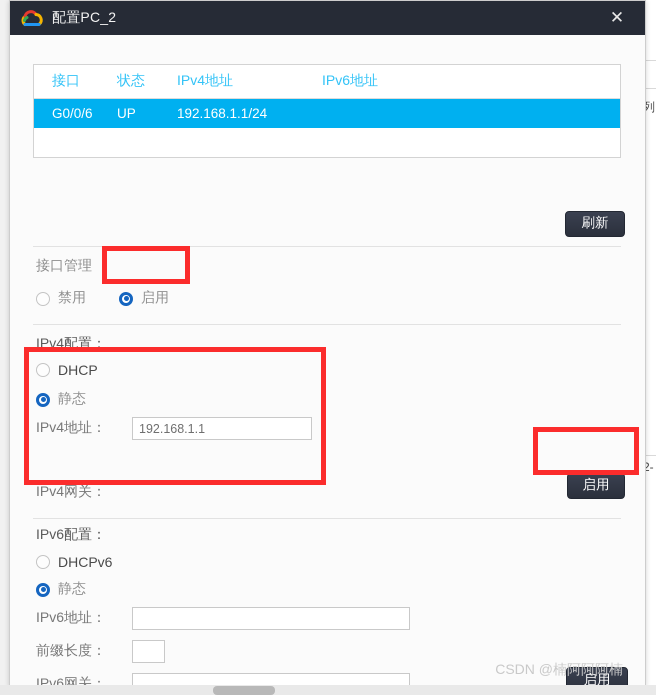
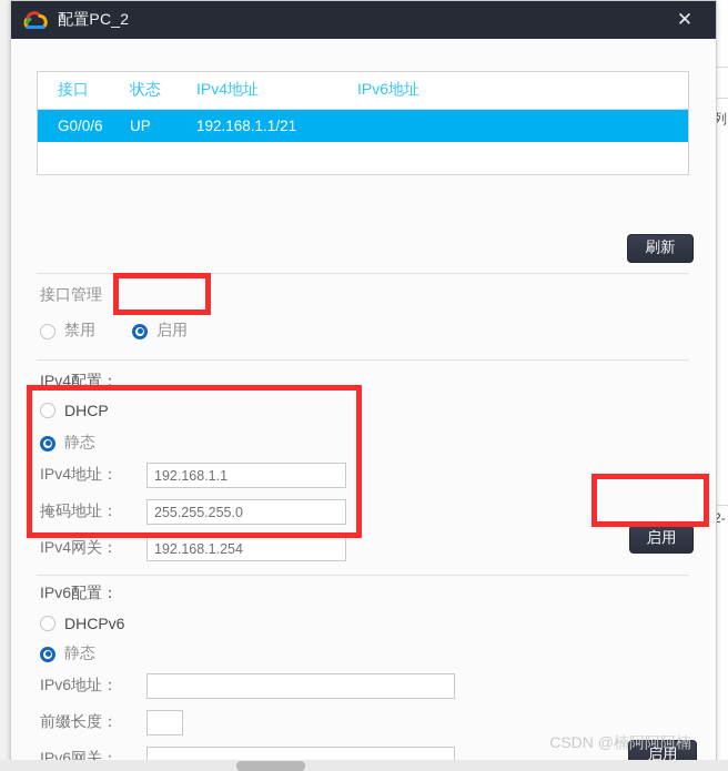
  列
  2-
  配置PC_2
  ✕
  接口
  状态
  IPv4地址
  IPv6地址
  G0/0/6
  UP
- 192.168.1.1/24
+ 192.168.1.1/21
  刷新
  接口管理
  禁用
  启用
  IPv4配置：
  DHCP
  静态
  IPv4地址：
  192.168.1.1
+ 掩码地址：
+ 255.255.255.0
  IPv4网关：
+ 192.168.1.254
  启用
  IPv6配置：
  DHCPv6
  静态
  IPv6地址：
  前缀长度：
  IPv6网关：
  启用
  CSDN @楠阿阿阿楠
